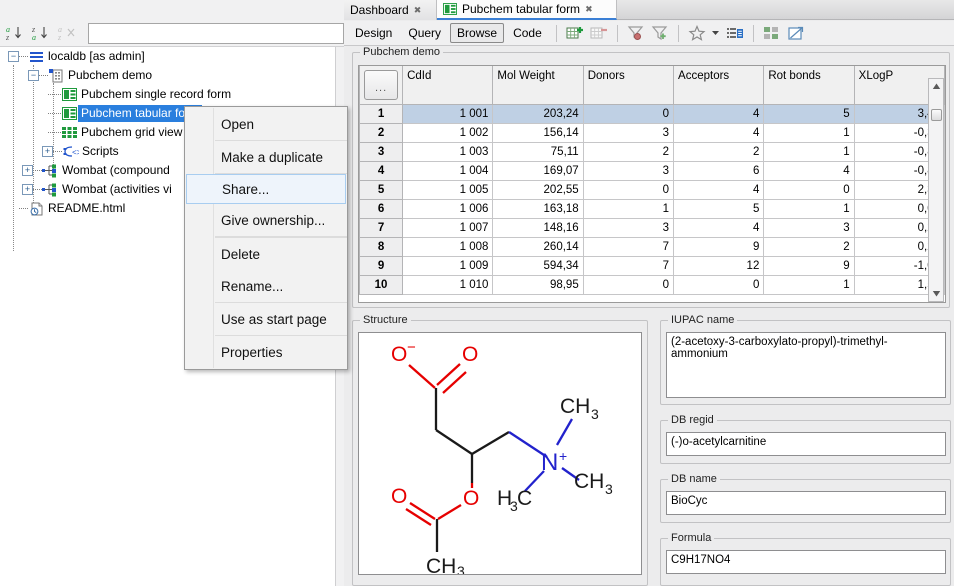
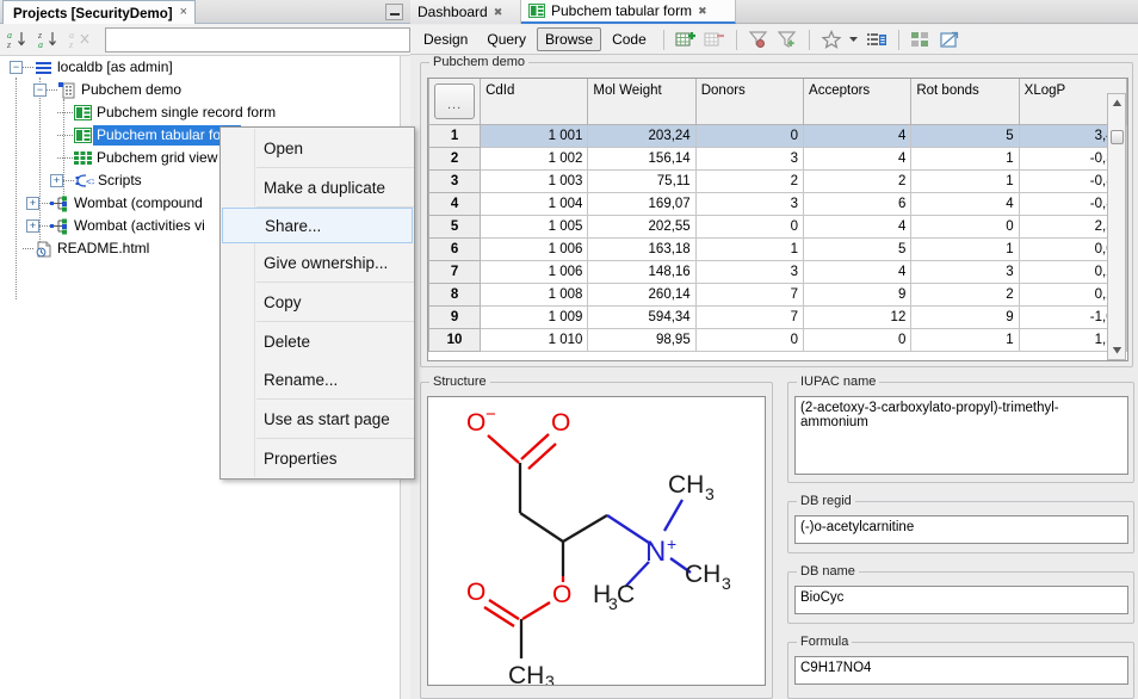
+ Projects [SecurityDemo]
+ ×
  a
  z
  z
  a
  a
  z
  −
  localdb [as admin]
  −
  Pubchem demo
  Pubchem single record form
  Pubchem tabular fo
  Pubchem grid view
  +
  Scripts
  +
  Wombat (compound
  +
  Wombat (activities vi
  README.html
  Open
  Make a duplicate
  Share...
  Give ownership...
+ Copy
  Delete
  Rename...
  Use as start page
  Properties
  Dashboard
  ✖
  Pubchem tabular form
  ✖
  Design
  Query
  Browse
  Code
  Pubchem demo
  ...	CdId	Mol Weight	Donors	Acceptors	Rot bonds	XLogP
  1	1 001	203,24	0	4	5	3,
  2	1 002	156,14	3	4	1	-0,
  3	1 003	75,11	2	2	1	-0,
  4	1 004	169,07	3	6	4	-0,
  5	1 005	202,55	0	4	0	2,
  6	1 006	163,18	1	5	1	0,
- 7	1 007	148,16	3	4	3	0,
+ 7	1 006	148,16	3	4	3	0,
  8	1 008	260,14	7	9	2	0,
  9	1 009	594,34	7	12	9	-1,
  10	1 010	98,95	0	0	1	1,
  Structure
  O
  −
  O
  N
  +
  CH
  3
  CH
  3
  H
  3
  C
  O
  O
  CH
  3
  IUPAC name
  (2-acetoxy-3-carboxylato-propyl)-trimethyl-ammonium
  DB regid
  (-)o-acetylcarnitine
  DB name
  BioCyc
  Formula
  C9H17NO4
